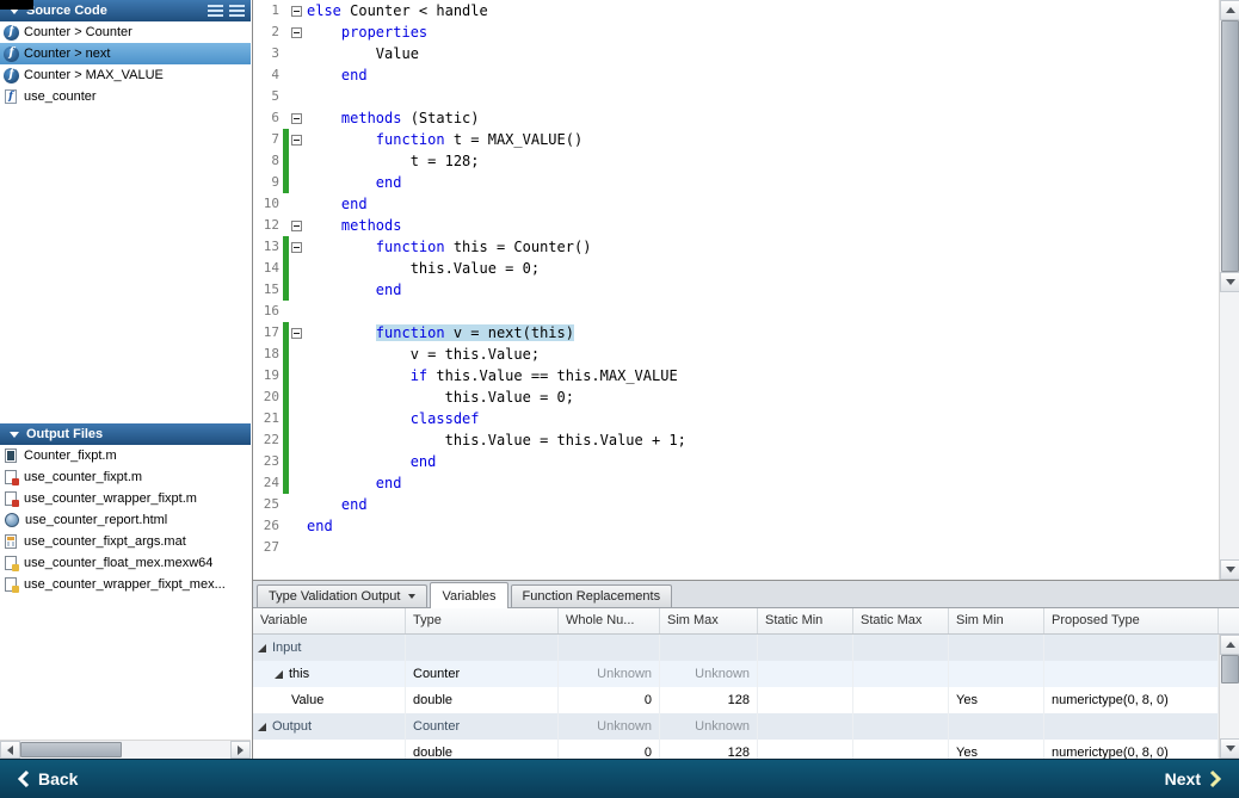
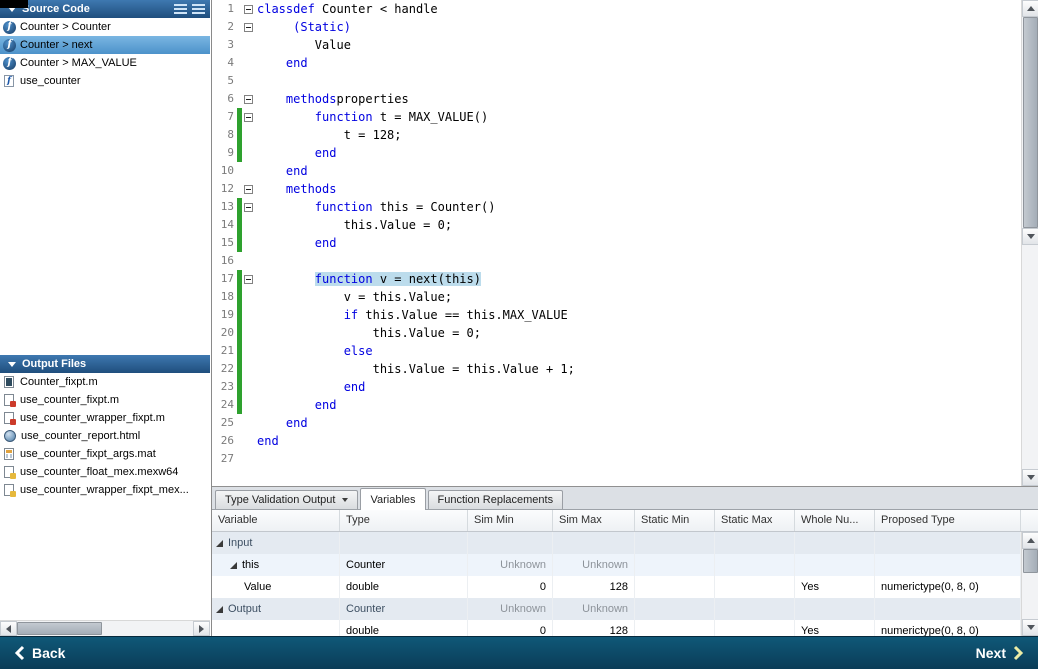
  Source Code
  Counter > Counter
  Counter > next
  Counter > MAX_VALUE
  use_counter
  Output Files
  Counter_fixpt.m
  use_counter_fixpt.m
  use_counter_wrapper_fixpt.m
  use_counter_report.html
  use_counter_fixpt_args.mat
  use_counter_float_mex.mexw64
  use_counter_wrapper_fixpt_mex...
  1
- else Counter < handle
+ classdef Counter < handle
  2
- properties
+ (Static)
  3
  Value
  4
  end
  5
  6
- methods (Static)
+ methodsproperties
  7
  function t = MAX_VALUE()
  8
  t = 128;
  9
  end
  10
  end
  12
  methods
  13
  function this = Counter()
  14
  this.Value = 0;
  15
  end
  16
  17
  function v = next(this)
  18
  v = this.Value;
  19
  if this.Value == this.MAX_VALUE
  20
  this.Value = 0;
  21
- classdef
+ else
  22
  this.Value = this.Value + 1;
  23
  end
  24
  end
  25
  end
  26
  end
  27
  Type Validation Output
  Variables
  Function Replacements
  Variable
  Type
- Whole Nu...
+ Sim Min
  Sim Max
  Static Min
  Static Max
- Sim Min
+ Whole Nu...
  Proposed Type
  Input
  this
  Counter
  Unknown
  Unknown
  Value
  double
  0
  128
  Yes
  numerictype(0, 8, 0)
  Output
  Counter
  Unknown
  Unknown
  double
  0
  128
  Yes
  numerictype(0, 8, 0)
  Back
  Next
